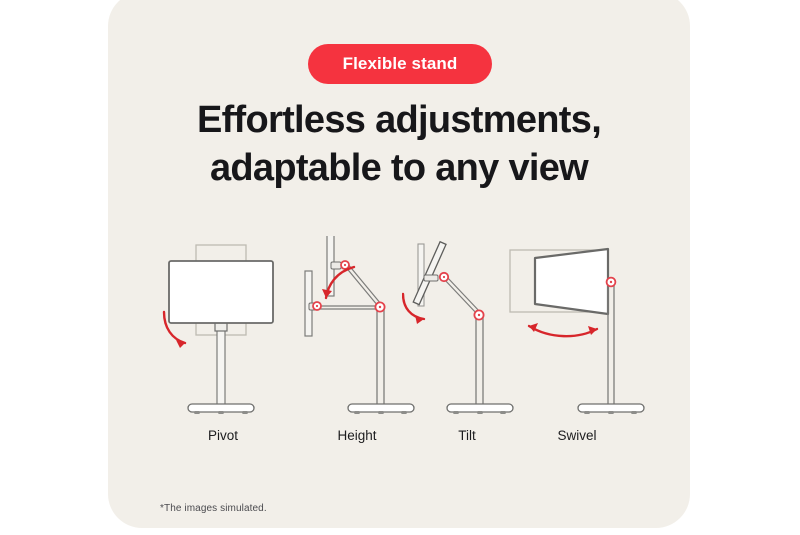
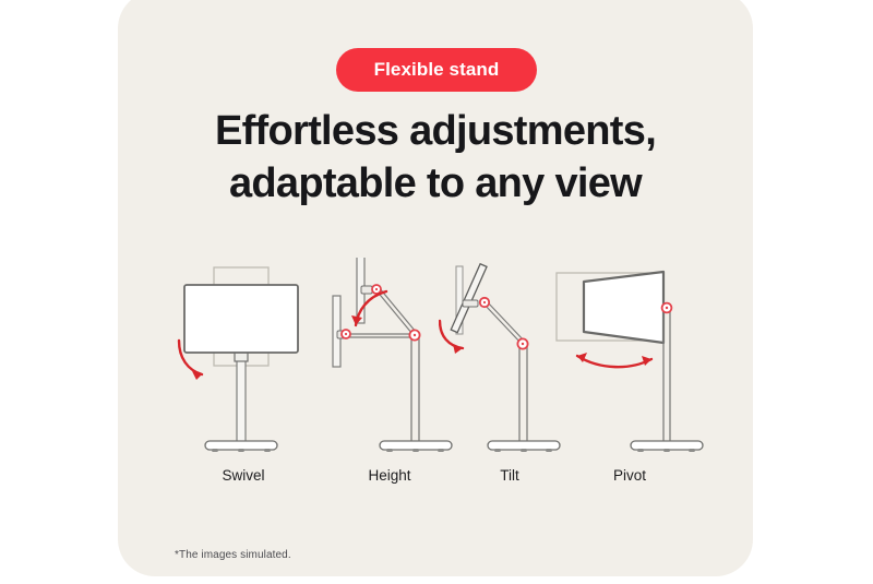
  Flexible stand
  Effortless adjustments,
  adaptable to any view
- Pivot
+ Swivel
  Height
  Tilt
- Swivel
+ Pivot
  *The images simulated.
